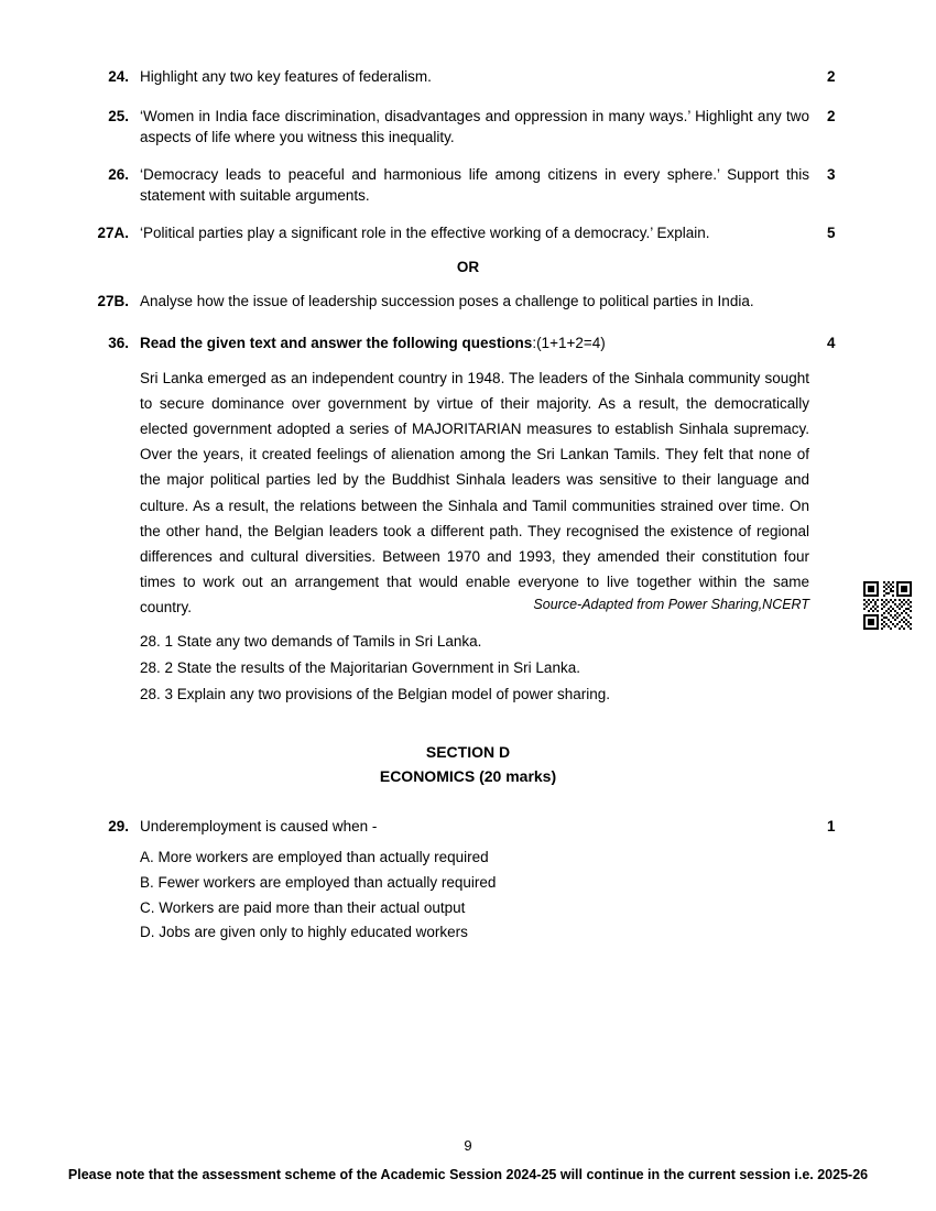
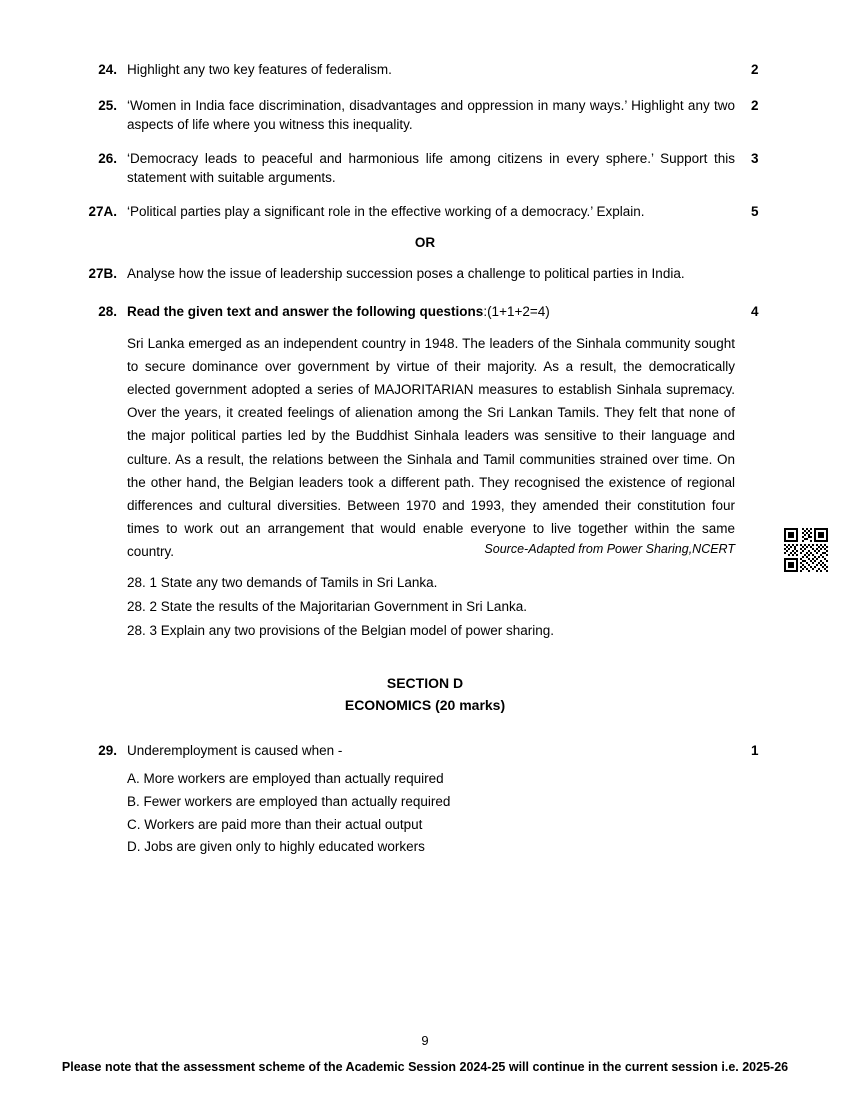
  24.
  Highlight any two key features of federalism.
  2
  25.
  ‘Women in India face discrimination, disadvantages and oppression in many ways.’ Highlight any two aspects of life where you witness this inequality.
  2
  26.
  ‘Democracy leads to peaceful and harmonious life among citizens in every sphere.’ Support this statement with suitable arguments.
  3
  27A.
  ‘Political parties play a significant role in the effective working of a democracy.’ Explain.
  5
  OR
  27B.
  Analyse how the issue of leadership succession poses a challenge to political parties in India.
- 36.
+ 28.
  Read the given text and answer the following questions:(1+1+2=4)
  Sri Lanka emerged as an independent country in 1948. The leaders of the Sinhala community sought to secure dominance over government by virtue of their majority. As a result, the democratically elected government adopted a series of MAJORITARIAN measures to establish Sinhala supremacy. Over the years, it created feelings of alienation among the Sri Lankan Tamils. They felt that none of the major political parties led by the Buddhist Sinhala leaders was sensitive to their language and culture. As a result, the relations between the Sinhala and Tamil communities strained over time. On the other hand, the Belgian leaders took a different path. They recognised the existence of regional differences and cultural diversities. Between 1970 and 1993, they amended their constitution four times to work out an arrangement that would enable everyone to live together within the same country.
  Source-Adapted from Power Sharing,NCERT
  28. 1 State any two demands of Tamils in Sri Lanka.
  28. 2 State the results of the Majoritarian Government in Sri Lanka.
  28. 3 Explain any two provisions of the Belgian model of power sharing.
  4
  SECTION D
  ECONOMICS (20 marks)
  29.
  Underemployment is caused when -
  A. More workers are employed than actually required
  B. Fewer workers are employed than actually required
  C. Workers are paid more than their actual output
  D. Jobs are given only to highly educated workers
  1
  9
  Please note that the assessment scheme of the Academic Session 2024-25 will continue in the current session i.e. 2025-26
